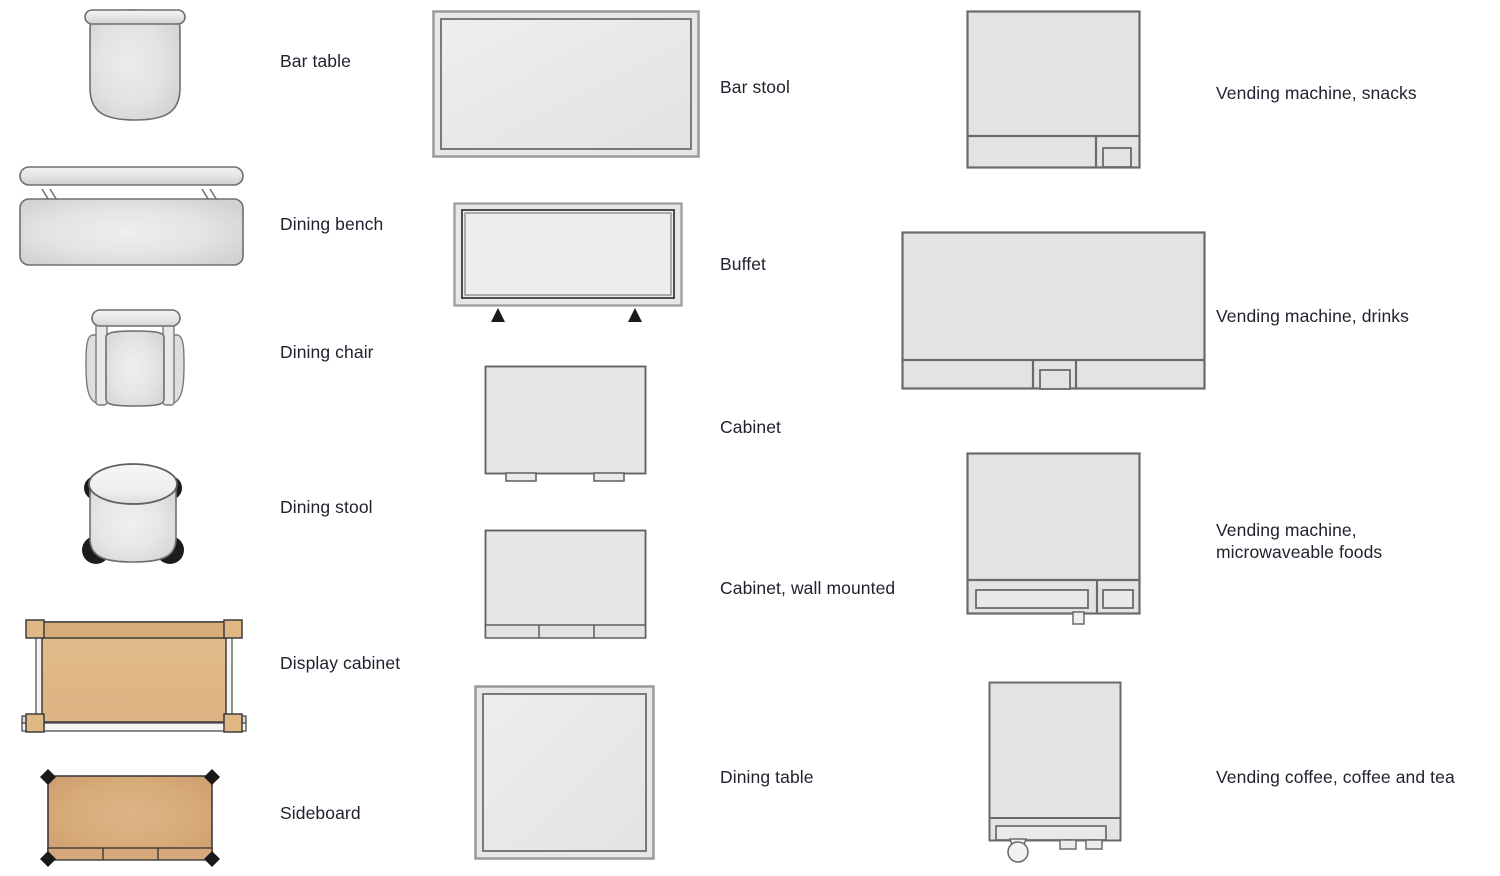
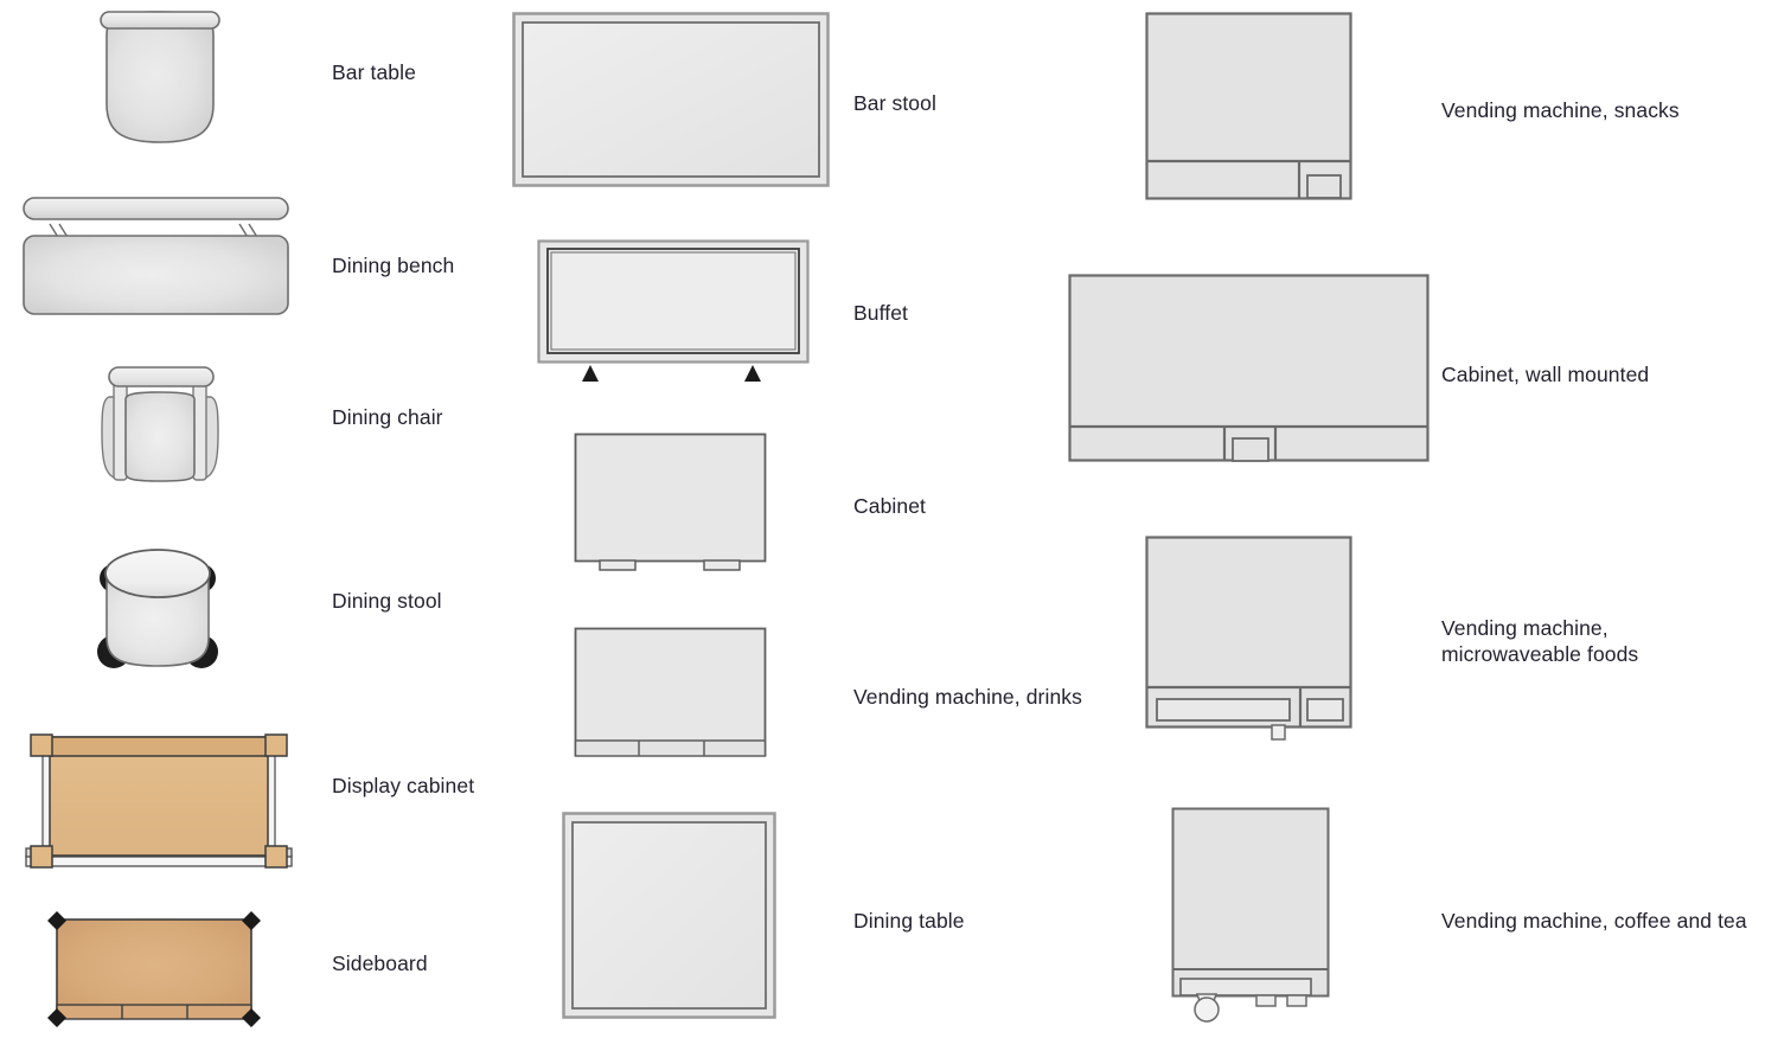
  Bar table
  Dining bench
  Dining chair
  Dining stool
  Display cabinet
  Sideboard
  Bar stool
  Buffet
  Cabinet
- Cabinet, wall mounted
+ Vending machine, drinks
  Dining table
  Vending machine, snacks
- Vending machine, drinks
+ Cabinet, wall mounted
  Vending machine,
  microwaveable foods
- Vending coffee, coffee and tea
+ Vending machine, coffee and tea
